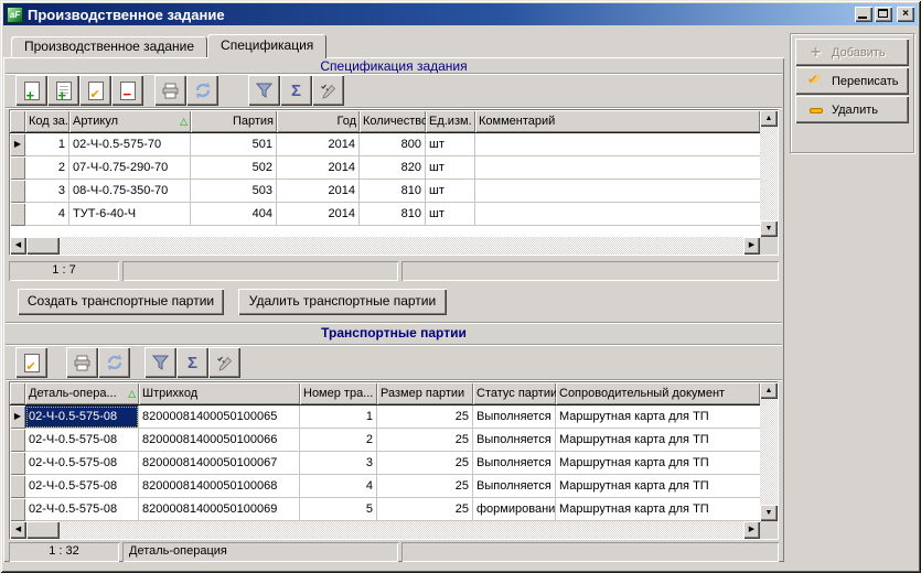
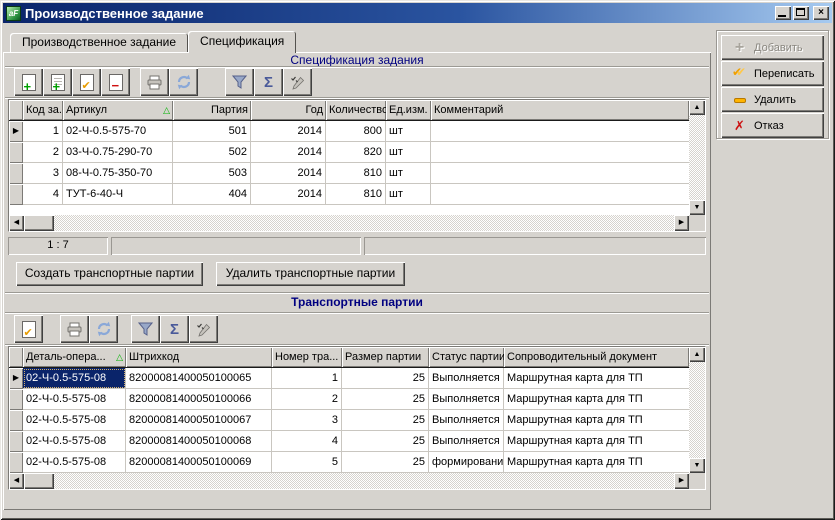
  aF
  Производственное задание
  ×
  Производственное задание
  Спецификация
  Спецификация задания
  +
  +
  ✔
  −
  Σ
  Код за.
  △
  Артикул
  Партия
  Год
  Количеств
  Ед.изм.
  Комментарий
  ▶
  1
  02-Ч-0.5-575-70
  501
  2014
  800
  шт
  2
- 07-Ч-0.75-290-70
+ 03-Ч-0.75-290-70
  502
  2014
  820
  шт
  3
  08-Ч-0.75-350-70
  503
  2014
  810
  шт
  4
  ТУТ-6-40-Ч
  404
  2014
  810
  шт
  1 : 7
  Создать транспортные партии
  Удалить транспортные партии
  Транспортные партии
  ✔
  Σ
  △
  Деталь-опера...
  Штрихкод
  Номер тра...
  Размер партии
  Статус партии
  Сопроводительный документ
  ▶
  02-Ч-0.5-575-08
  82000081400050100065
  1
  25
  Выполняется
  Маршрутная карта для ТП
  02-Ч-0.5-575-08
  82000081400050100066
  2
  25
  Выполняется
  Маршрутная карта для ТП
  02-Ч-0.5-575-08
  82000081400050100067
  3
  25
  Выполняется
  Маршрутная карта для ТП
  02-Ч-0.5-575-08
  82000081400050100068
  4
  25
  Выполняется
  Маршрутная карта для ТП
  02-Ч-0.5-575-08
  82000081400050100069
  5
  25
  формировани
  Маршрутная карта для ТП
- 1 : 32
- Деталь-операция
  +
  Добавить
  ✔
  ✔
  Переписать
  Удалить
+ ✗
+ Отказ
